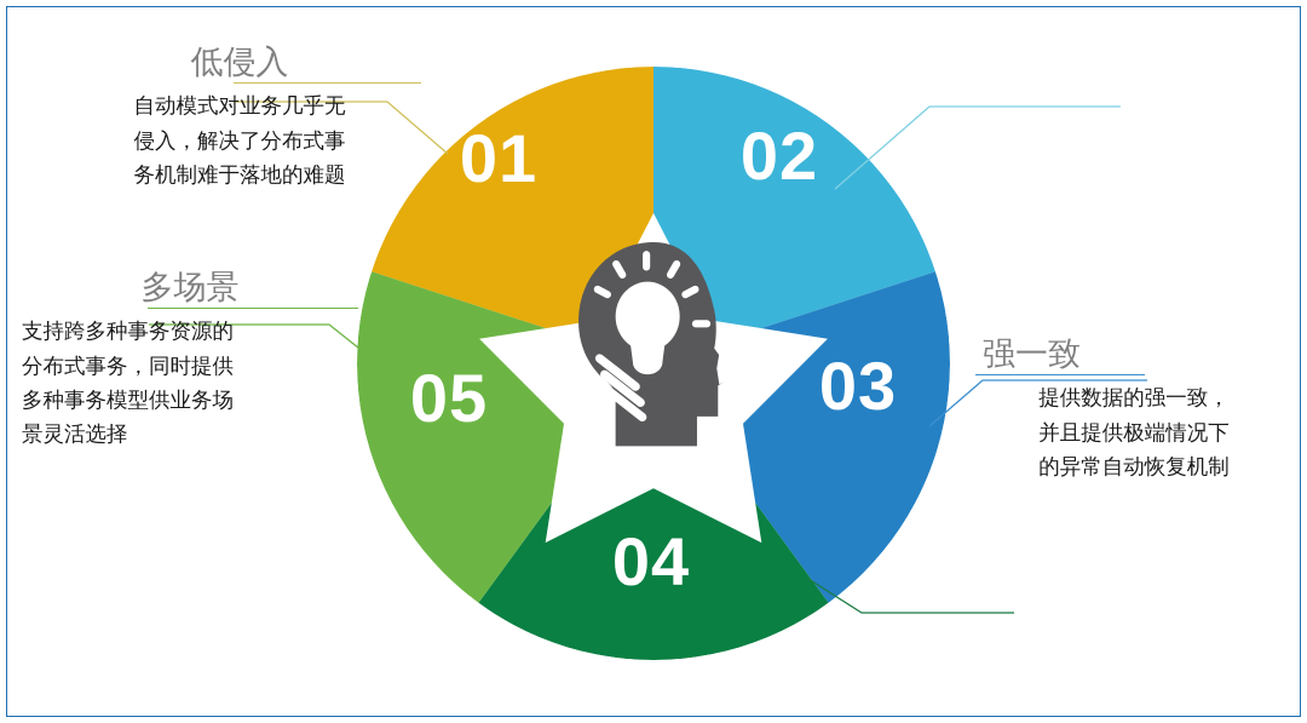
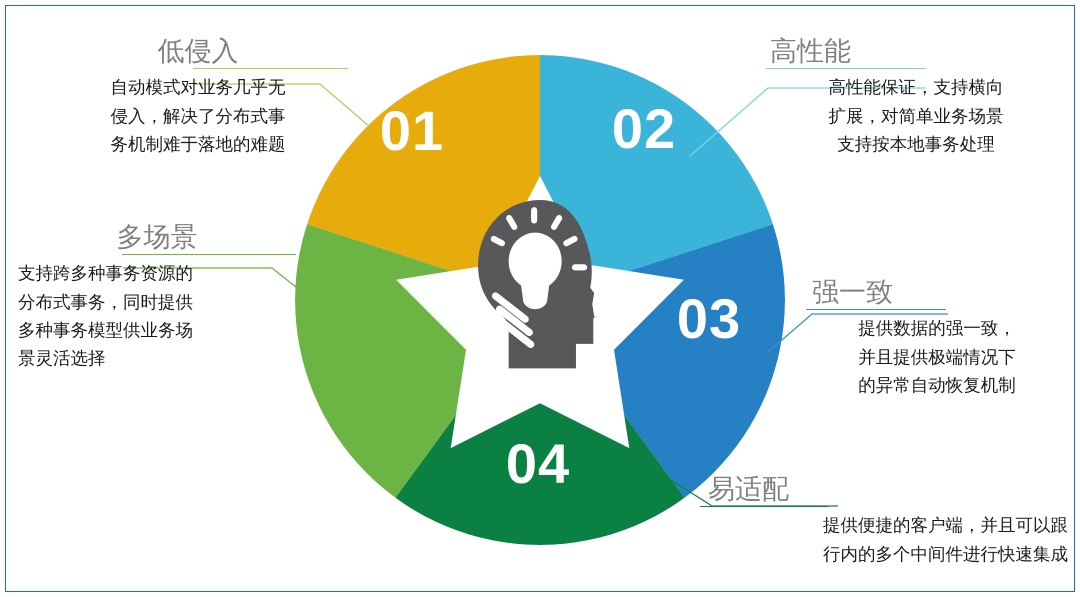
  01
  02
  03
  04
- 05
  低侵入
  自动模式对业务几乎无
  侵入，解决了分布式事
  务机制难于落地的难题
+ 高性能
+ 高性能保证，支持横向
+ 扩展，对简单业务场景
+ 支持按本地事务处理
  强一致
  提供数据的强一致，
  并且提供极端情况下
  的异常自动恢复机制
+ 易适配
+ 提供便捷的客户端，并且可以跟
+ 行内的多个中间件进行快速集成
  多场景
  支持跨多种事务资源的
  分布式事务，同时提供
  多种事务模型供业务场
  景灵活选择
